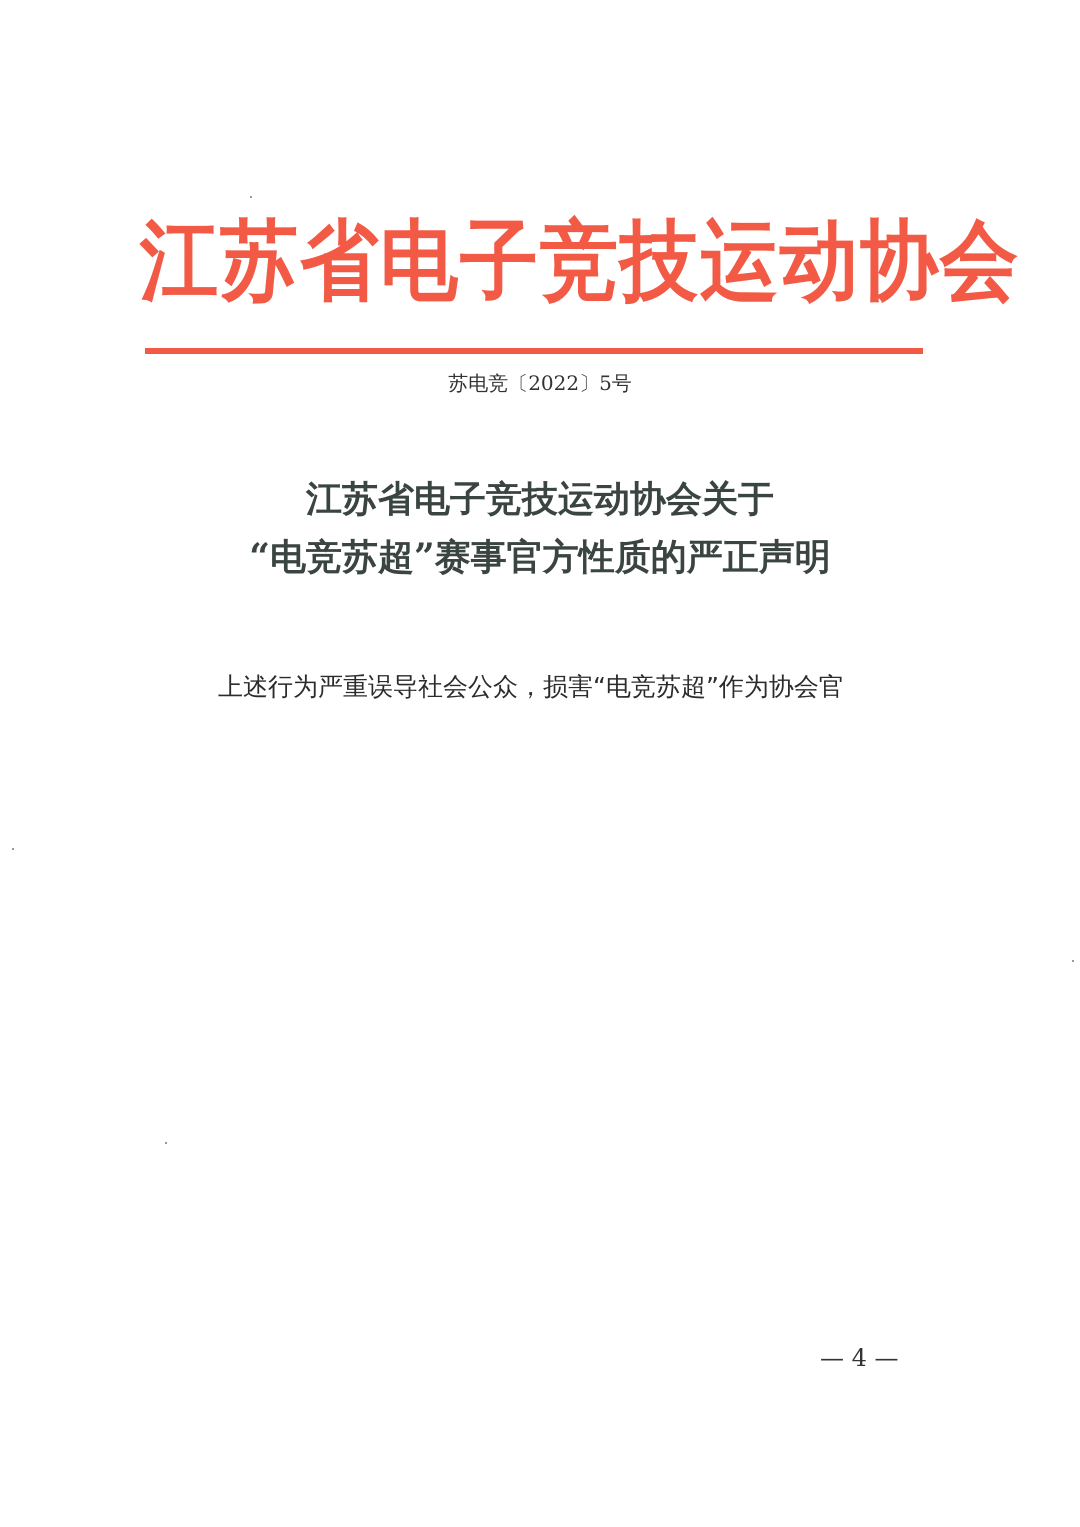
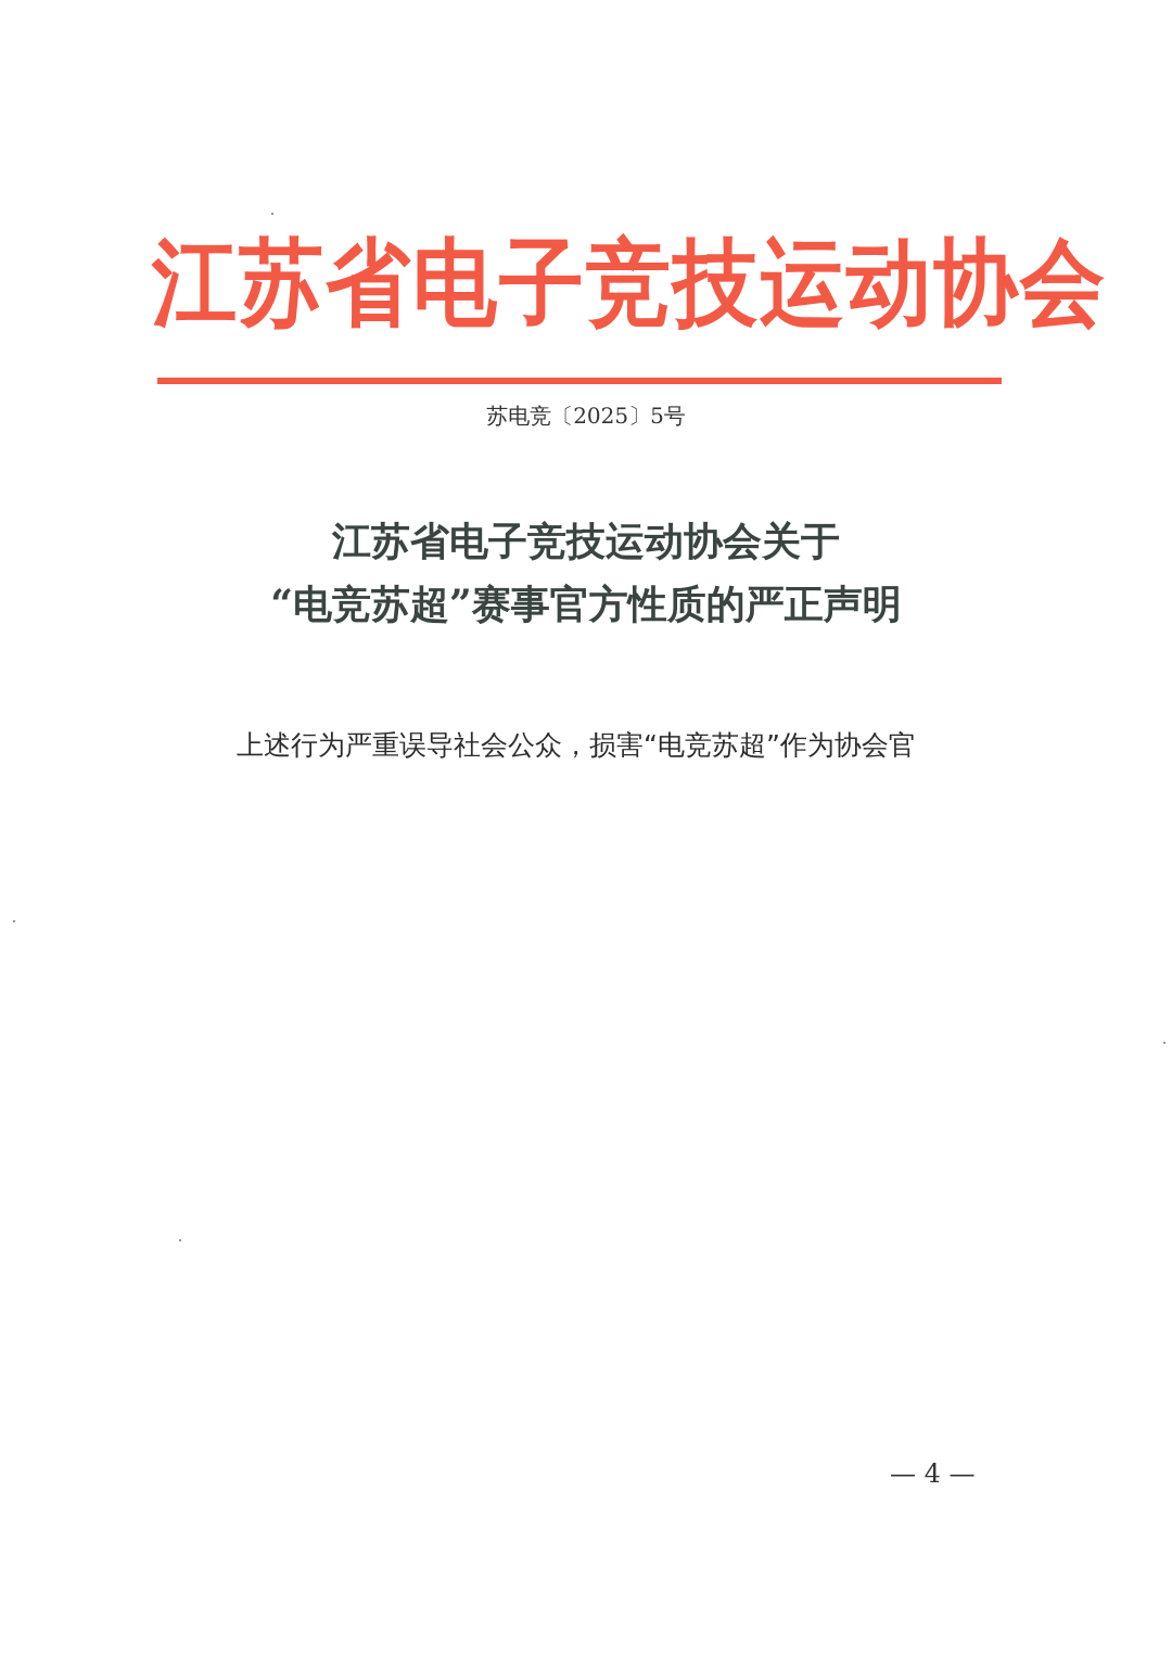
  江苏省电子竞技运动协会
- 苏电竞〔2022〕5号
+ 苏电竞〔2025〕5号
  江苏省电子竞技运动协会关于
  “电竞苏超”赛事官方性质的严正声明
  上述行为严重误导社会公众，损害“电竞苏超”作为协会官
  — 4 —
